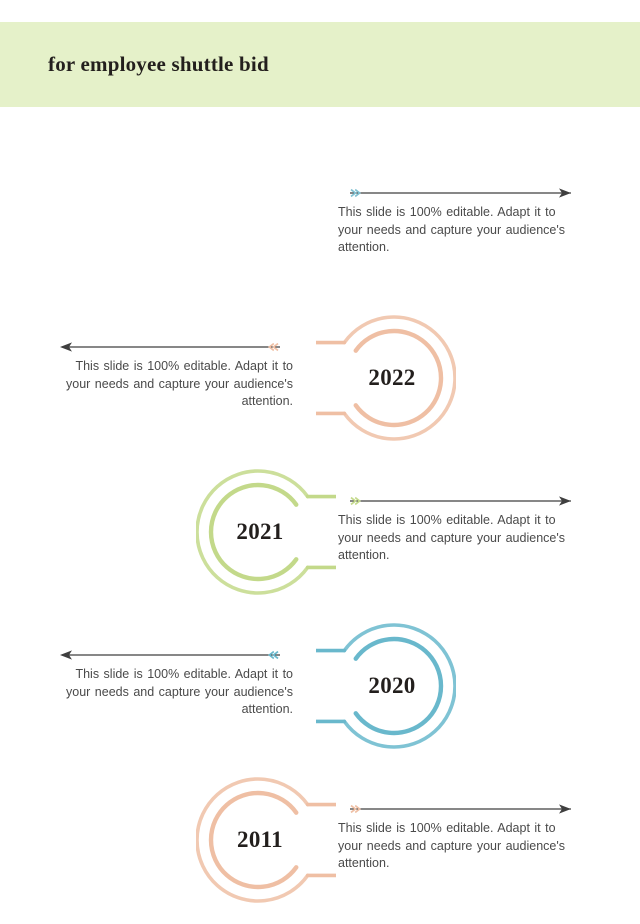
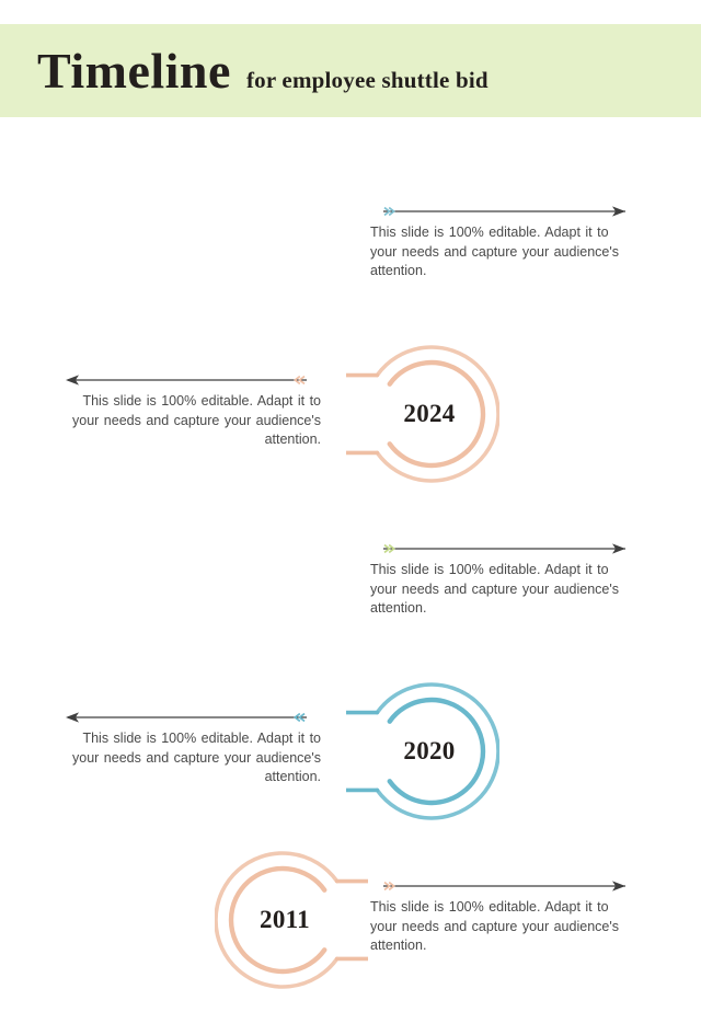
+ Timeline
  for employee shuttle bid
  This slide is 100% editable. Adapt it to your needs and capture your audience's attention.
- 2022
+ 2024
  This slide is 100% editable. Adapt it to your needs and capture your audience's attention.
- 2021
  This slide is 100% editable. Adapt it to your needs and capture your audience's attention.
  2020
  This slide is 100% editable. Adapt it to your needs and capture your audience's attention.
  2011
  This slide is 100% editable. Adapt it to your needs and capture your audience's attention.
